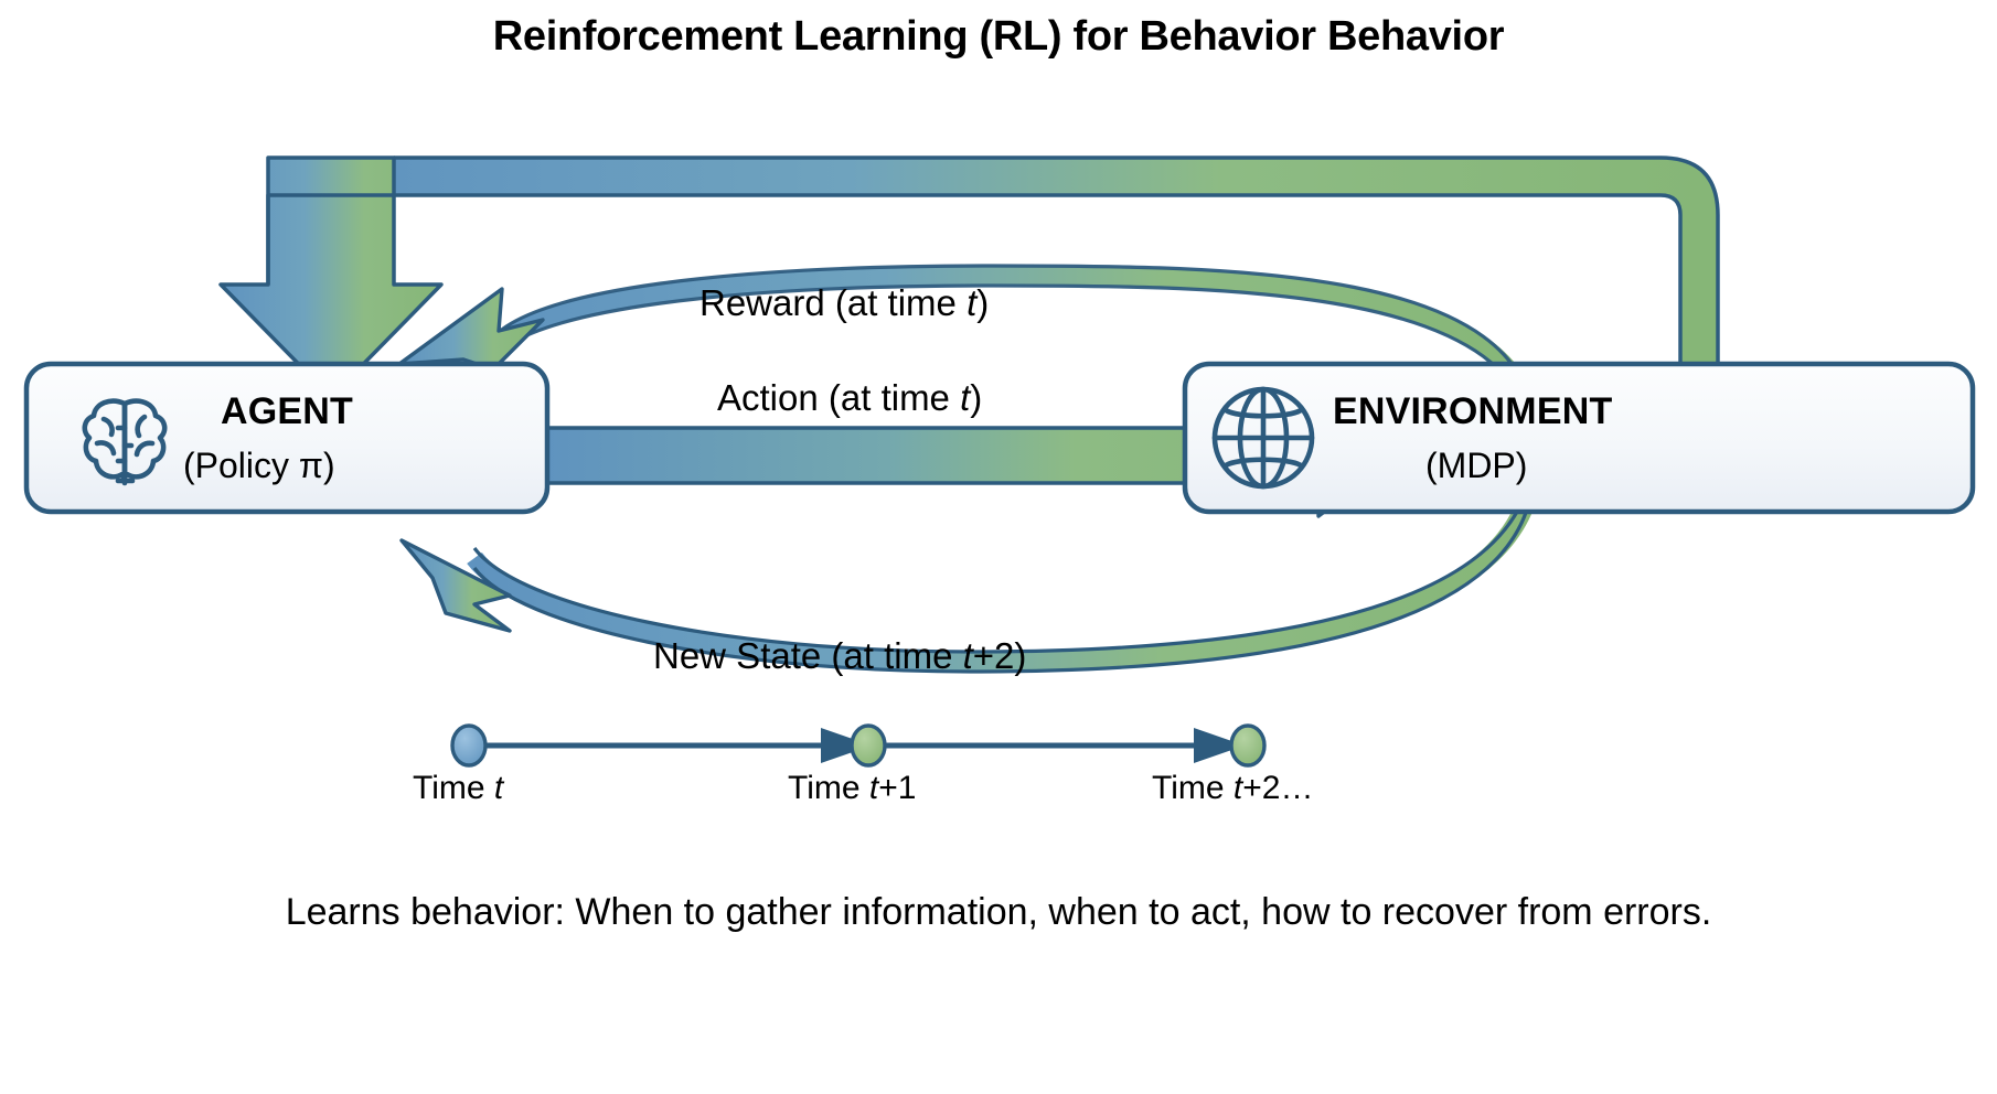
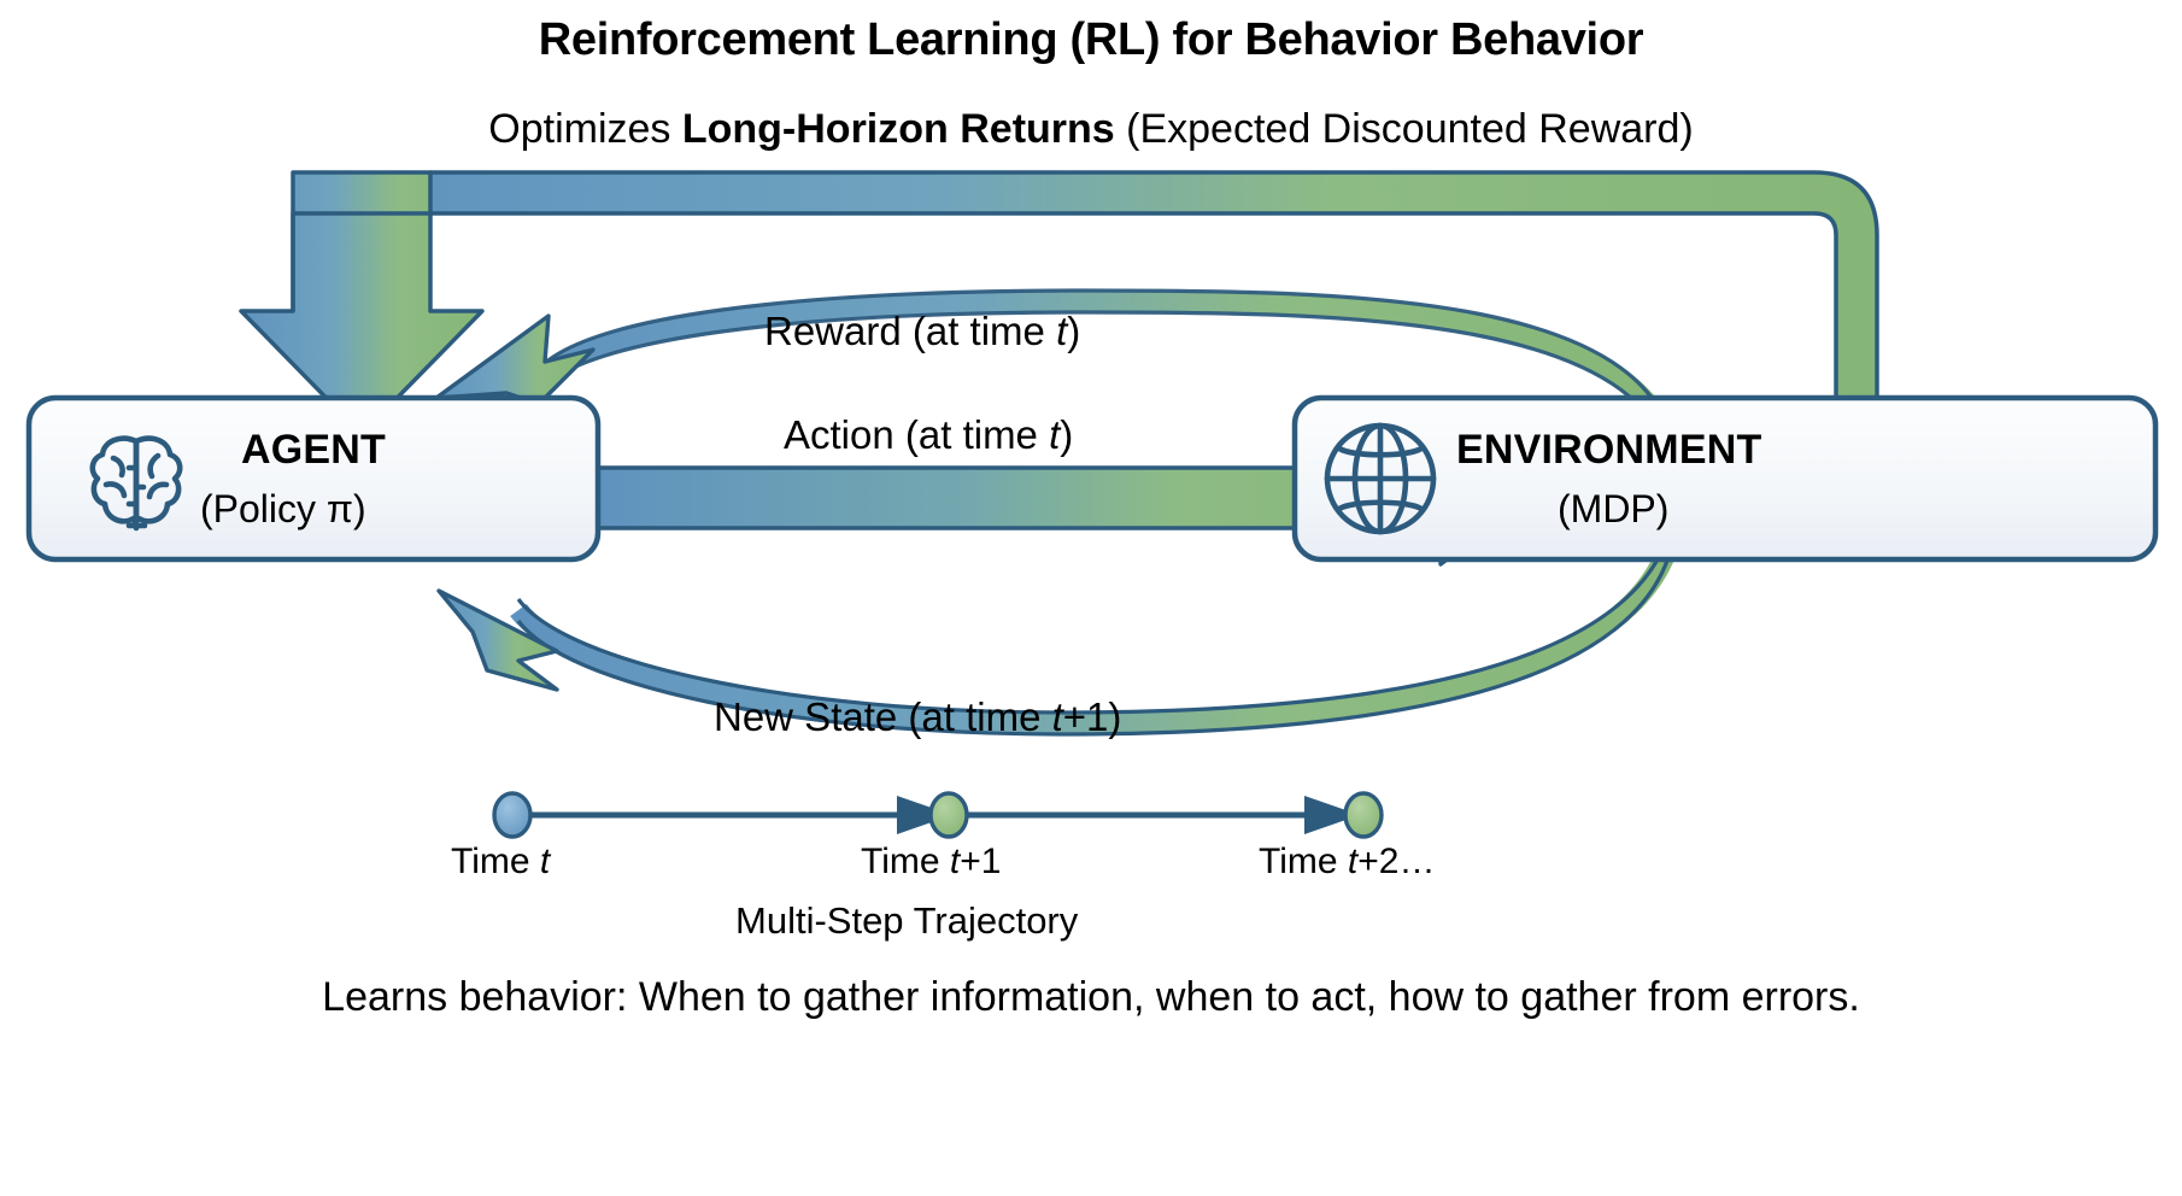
  Reinforcement Learning (RL) for Behavior Behavior
+ Optimizes Long-Horizon Returns (Expected Discounted Reward)
  AGENT
  (Policy π)
  ENVIRONMENT
  (MDP)
  Reward (at time t)
  Action (at time t)
- New State (at time t+2)
+ New State (at time t+1)
  Time t
  Time t+1
  Time t+2…
+ Multi-Step Trajectory
- Learns behavior: When to gather information, when to act, how to recover from errors.
+ Learns behavior: When to gather information, when to act, how to gather from errors.
